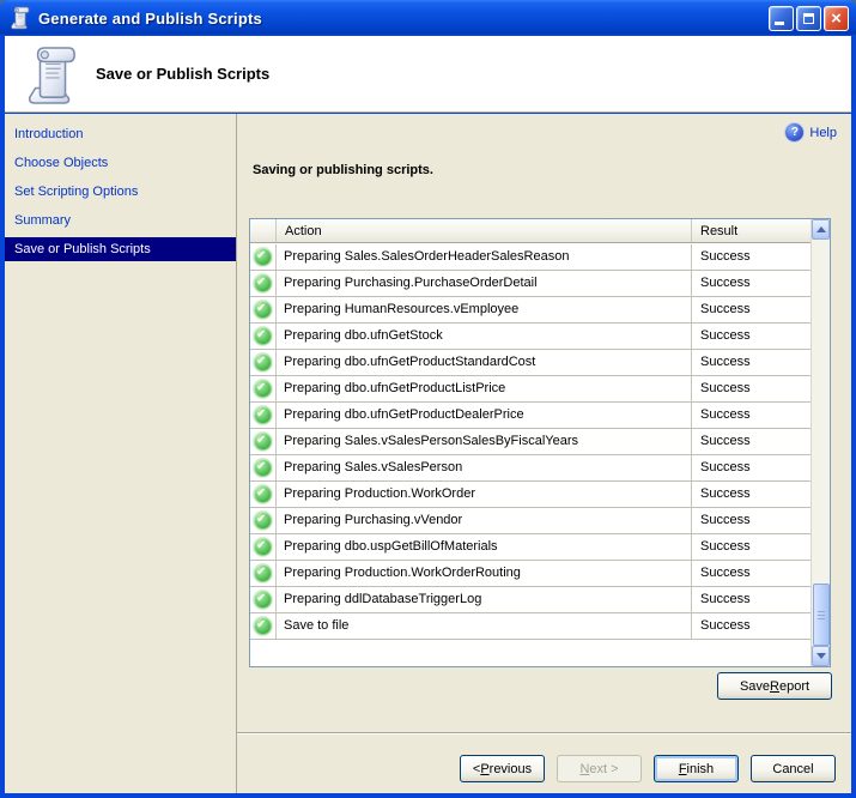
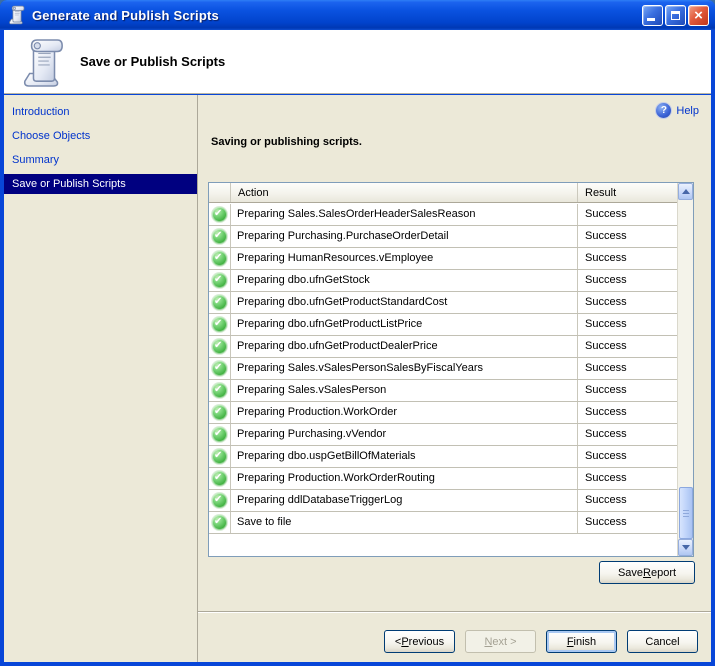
  Generate and Publish Scripts
  ×
  Save or Publish Scripts
  Introduction
  Choose Objects
- Set Scripting Options
  Summary
  Save or Publish Scripts
  ?
  Help
  Saving or publishing scripts.
  Action
  Result
  Preparing Sales.SalesOrderHeaderSalesReason
  Success
  Preparing Purchasing.PurchaseOrderDetail
  Success
  Preparing HumanResources.vEmployee
  Success
  Preparing dbo.ufnGetStock
  Success
  Preparing dbo.ufnGetProductStandardCost
  Success
  Preparing dbo.ufnGetProductListPrice
  Success
  Preparing dbo.ufnGetProductDealerPrice
  Success
  Preparing Sales.vSalesPersonSalesByFiscalYears
  Success
  Preparing Sales.vSalesPerson
  Success
  Preparing Production.WorkOrder
  Success
  Preparing Purchasing.vVendor
  Success
  Preparing dbo.uspGetBillOfMaterials
  Success
  Preparing Production.WorkOrderRouting
  Success
  Preparing ddlDatabaseTriggerLog
  Success
  Save to file
  Success
  Save
  R
  eport
  <
  P
  revious
  N
  ext >
  F
  inish
  Cancel
